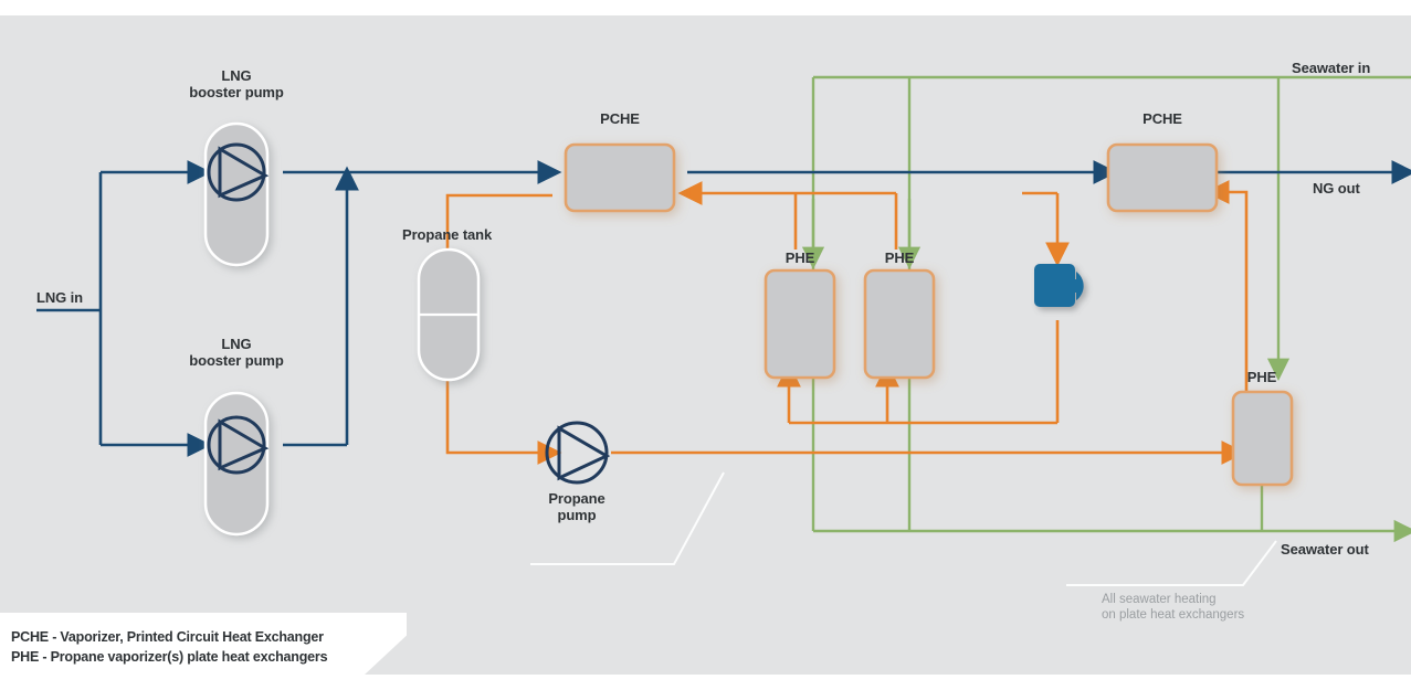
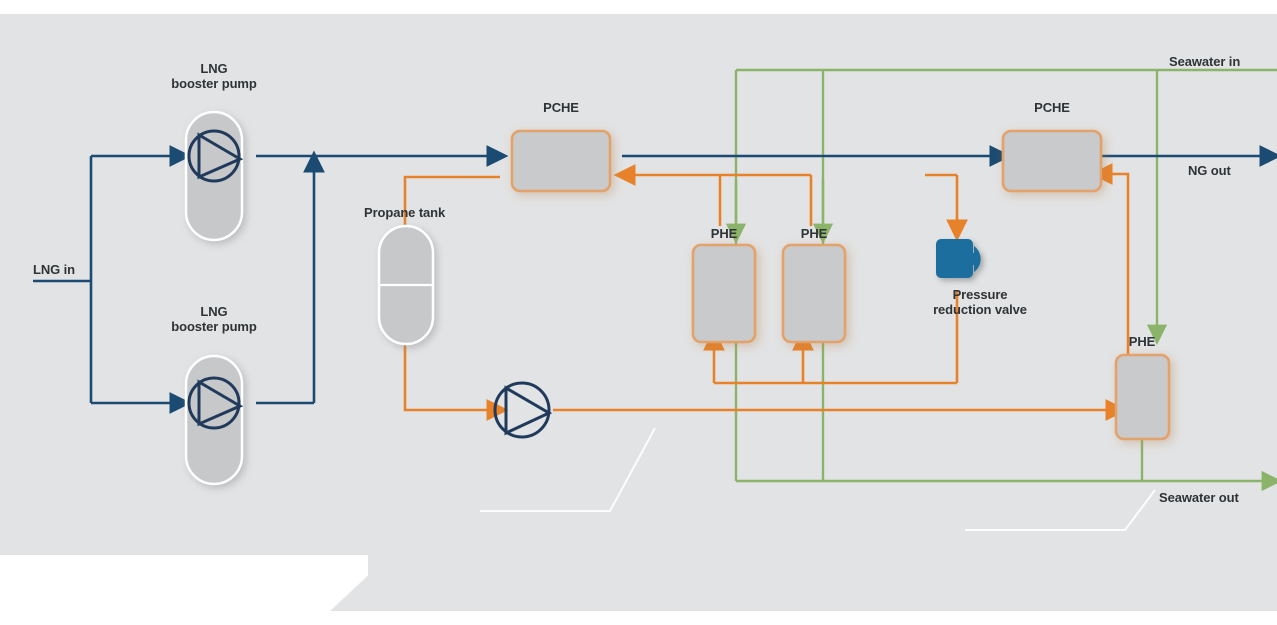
  LNG
  booster pump
  LNG
  booster pump
  Propane tank
- Propane
- pump
  PCHE
  PCHE
  PHE
  PHE
  PHE
+ Pressure
+ reduction valve
  LNG in
  NG out
  Seawater in
  Seawater out
- All seawater heating
- on plate heat exchangers
- PCHE - Vaporizer, Printed Circuit Heat Exchanger
- PHE - Propane vaporizer(s) plate heat exchangers
